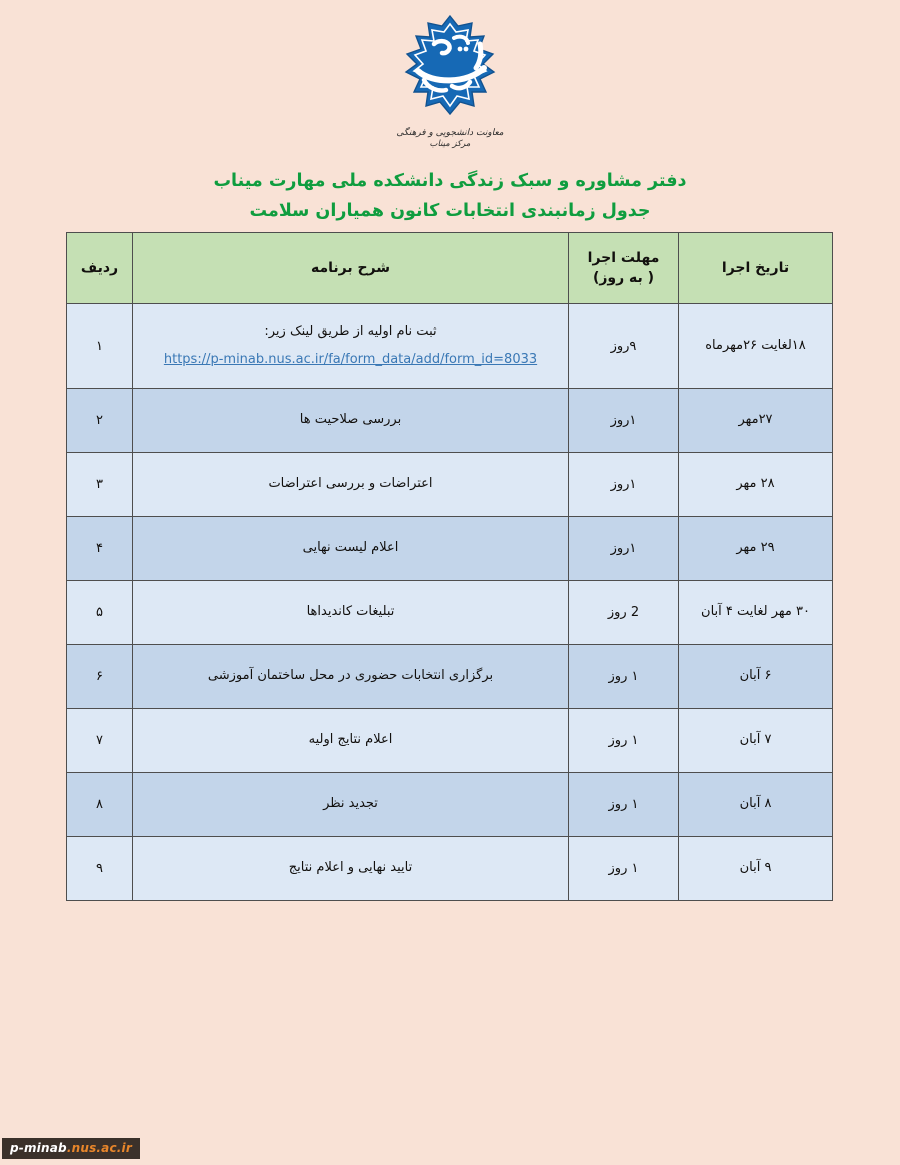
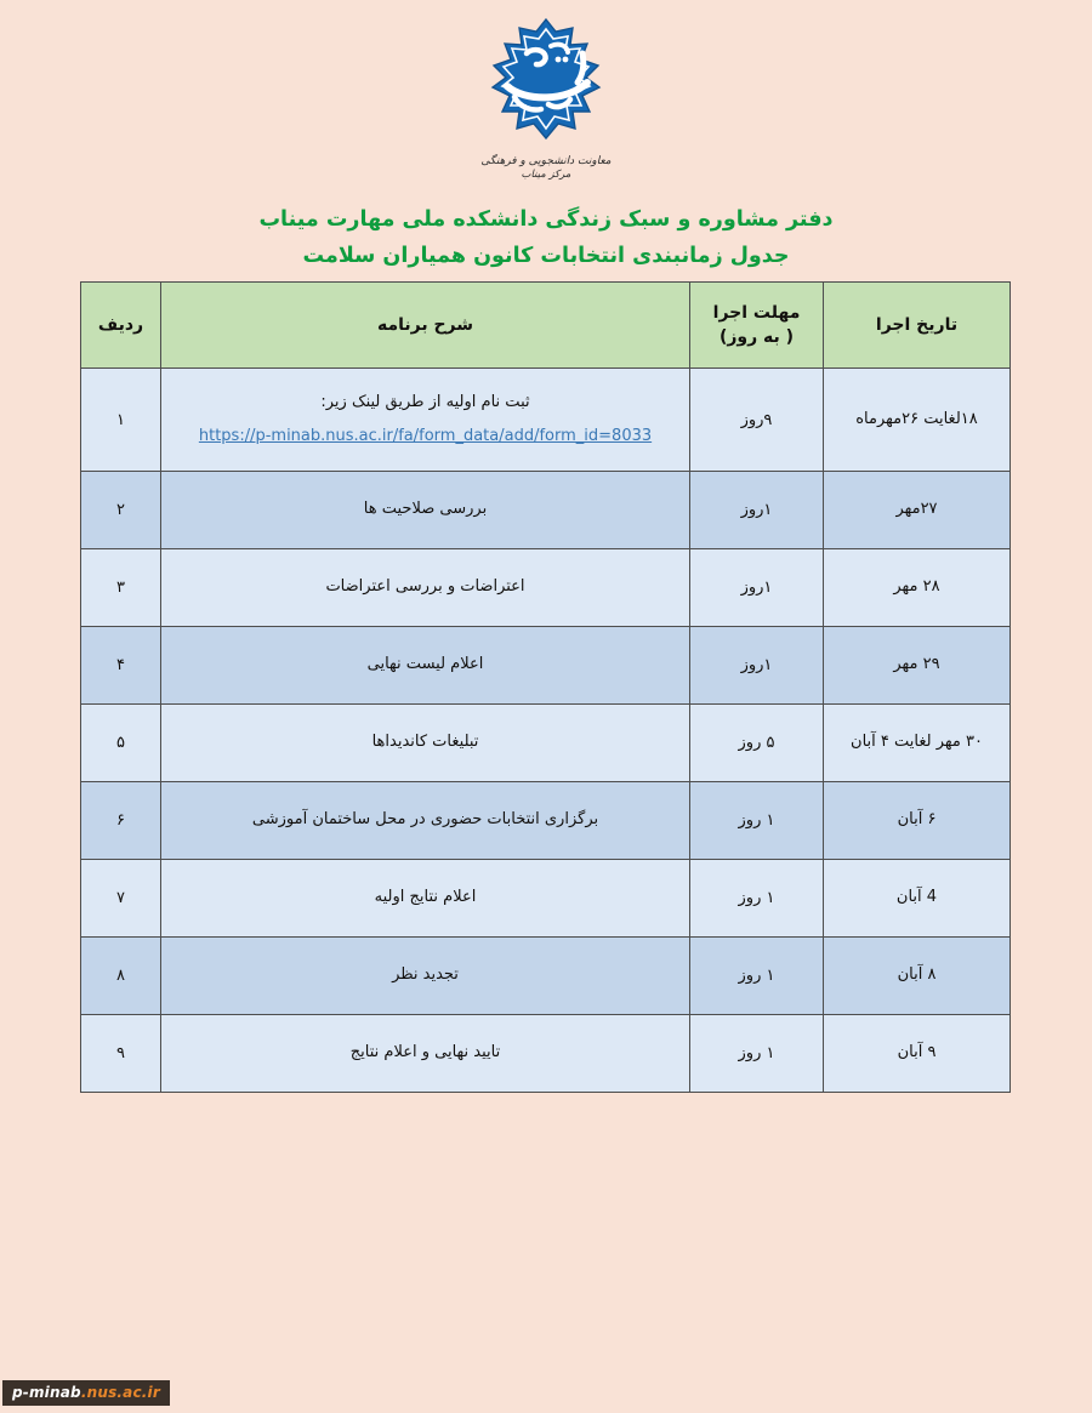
  معاونت دانشجویی و فرهنگی
  مرکز میناب
  دفتر مشاوره و سبک زندگی دانشکده ملی مهارت میناب
  جدول زمانبندی انتخابات کانون همیاران سلامت
  تاریخ اجرا	مهلت اجرا ( به روز)	شرح برنامه	ردیف
  ۱۸لغایت ۲۶مهرماه	۹روز	ثبت نام اولیه از طریق لینک زیر: https://p-minab.nus.ac.ir/fa/form_data/add/form_id=8033	۱
  ۲۷مهر	۱روز	بررسی صلاحیت ها	۲
  ۲۸ مهر	۱روز	اعتراضات و بررسی اعتراضات	۳
  ۲۹ مهر	۱روز	اعلام لیست نهایی	۴
- ۳۰ مهر لغایت ۴ آبان	2 روز	تبلیغات کاندیداها	۵
+ ۳۰ مهر لغایت ۴ آبان	۵ روز	تبلیغات کاندیداها	۵
  ۶ آبان	۱ روز	برگزاری انتخابات حضوری در محل ساختمان آموزشی	۶
- ۷ آبان	۱ روز	اعلام نتایج اولیه	۷
+ 4 آبان	۱ روز	اعلام نتایج اولیه	۷
  ۸ آبان	۱ روز	تجدید نظر	۸
  ۹ آبان	۱ روز	تایید نهایی و اعلام نتایج	۹
  p-minab.nus.ac.ir
